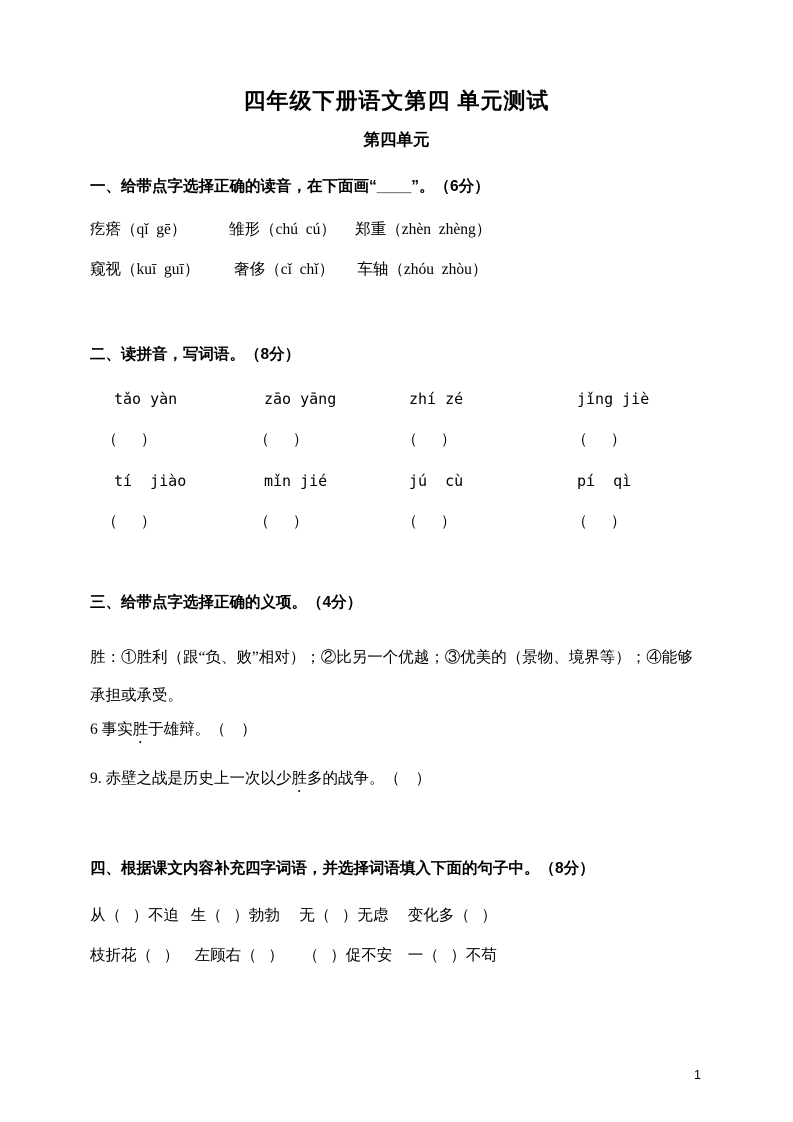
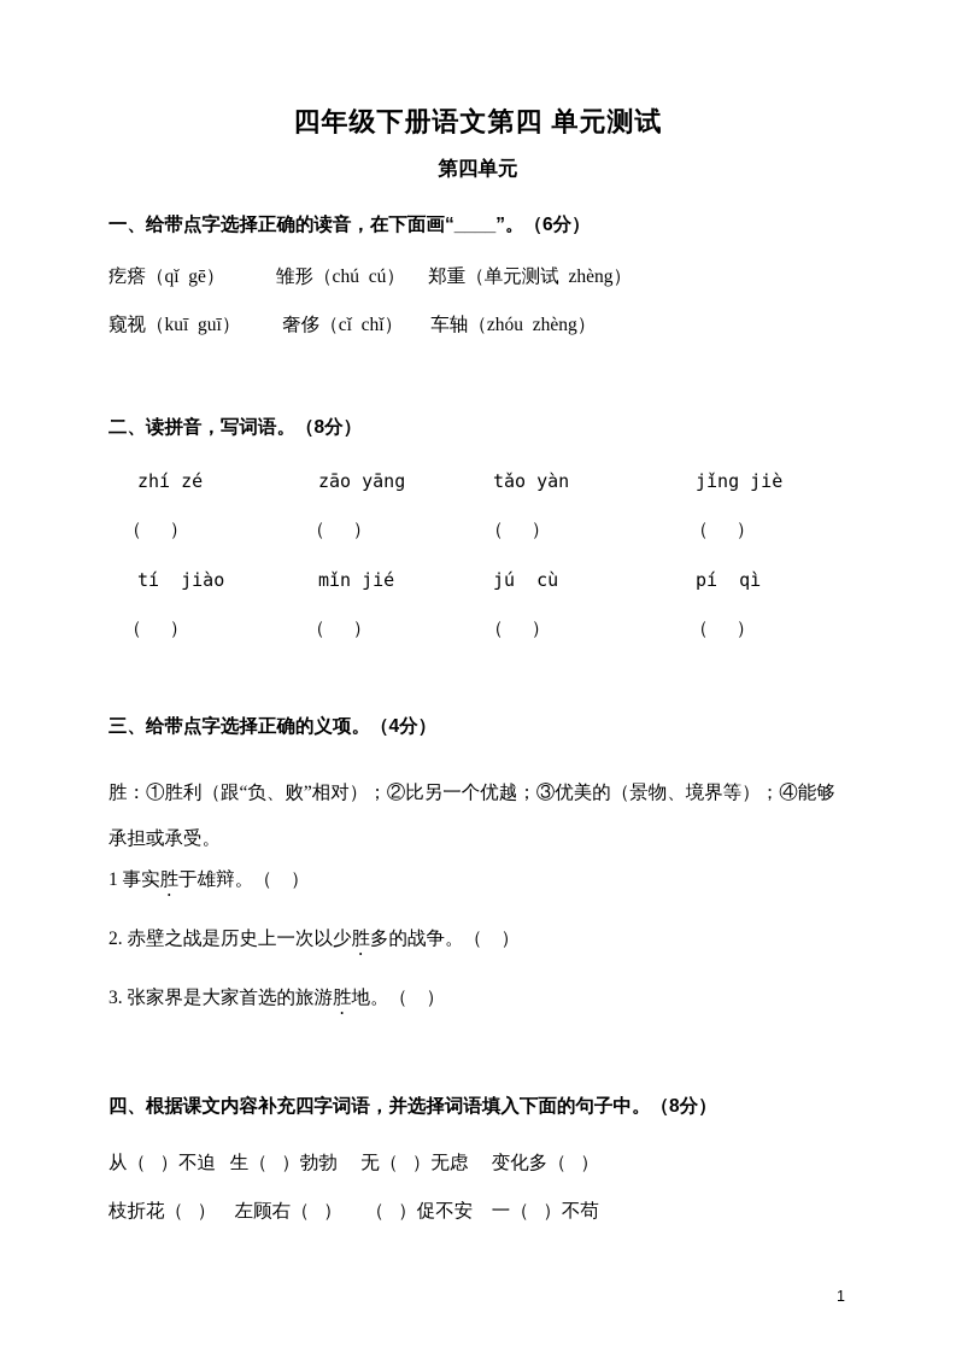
  四年级下册语文第四 单元测试
  第四单元
  一、给带点字选择正确的读音，在下面画“____”。（6分）
- 疙瘩（qǐ gē） 雏形（chú cú） 郑重（zhèn zhèng）
+ 疙瘩（qǐ gē） 雏形（chú cú） 郑重（单元测试 zhèng）
- 窥视（kuī guī） 奢侈（cǐ chǐ） 车轴（zhóu zhòu）
+ 窥视（kuī guī） 奢侈（cǐ chǐ） 车轴（zhóu zhèng）
  二、读拼音，写词语。（8分）
- tǎo yàn
+ zhí zé
  zāo yāng
- zhí zé
+ tǎo yàn
  jǐng jiè
  （ ）
  （ ）
  （ ）
  （ ）
  tí jiào
  mǐn jié
  jú cù
  pí qì
  （ ）
  （ ）
  （ ）
  （ ）
  三、给带点字选择正确的义项。（4分）
  胜：①胜利（跟“负、败”相对）；②比另一个优越；③优美的（景物、境界等）；④能够承担或承受。
- 6 事实胜于雄辩。（ ）
+ 1 事实胜于雄辩。（ ）
- 9. 赤壁之战是历史上一次以少胜多的战争。（ ）
+ 2. 赤壁之战是历史上一次以少胜多的战争。（ ）
+ 3. 张家界是大家首选的旅游胜地。（ ）
  四、根据课文内容补充四字词语，并选择词语填入下面的句子中。（8分）
  从（ ）不迫 生（ ）勃勃 无（ ）无虑 变化多（ ）
  枝折花（ ） 左顾右（ ） （ ）促不安 一（ ）不苟
  1
